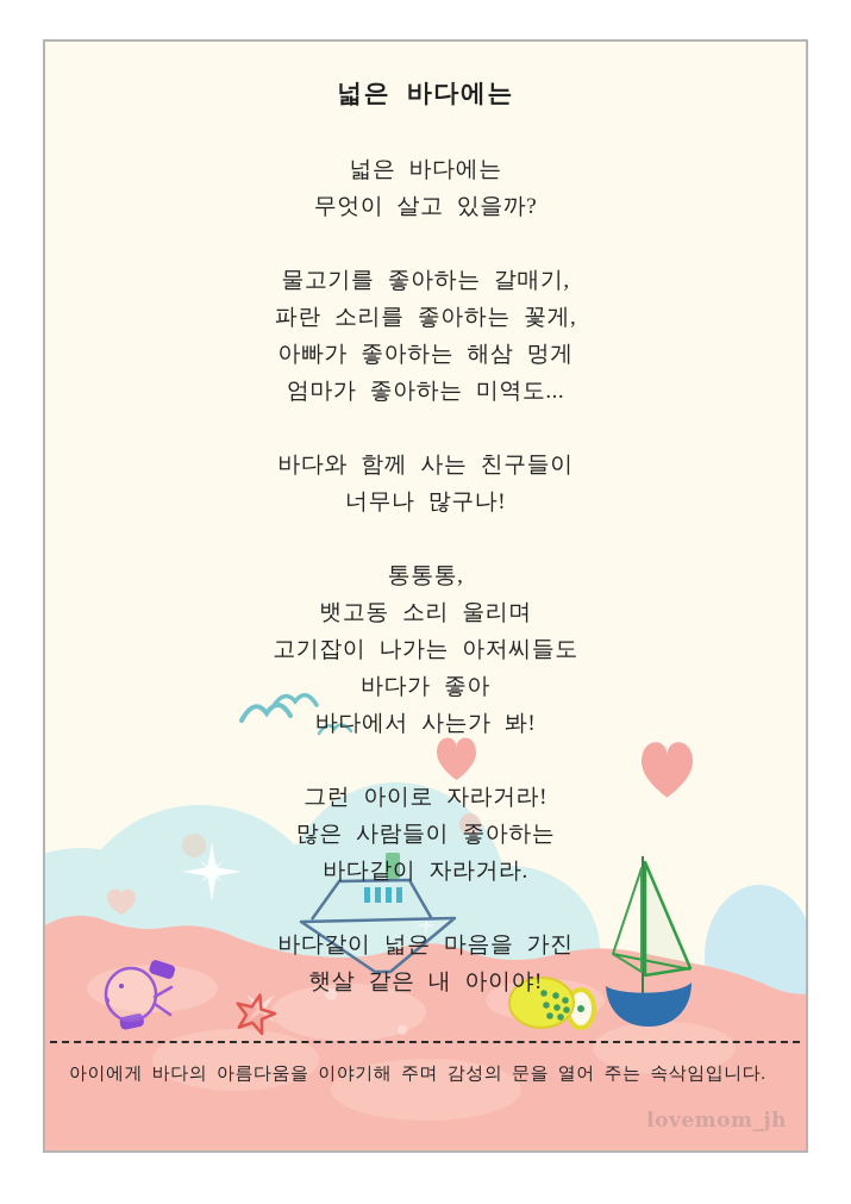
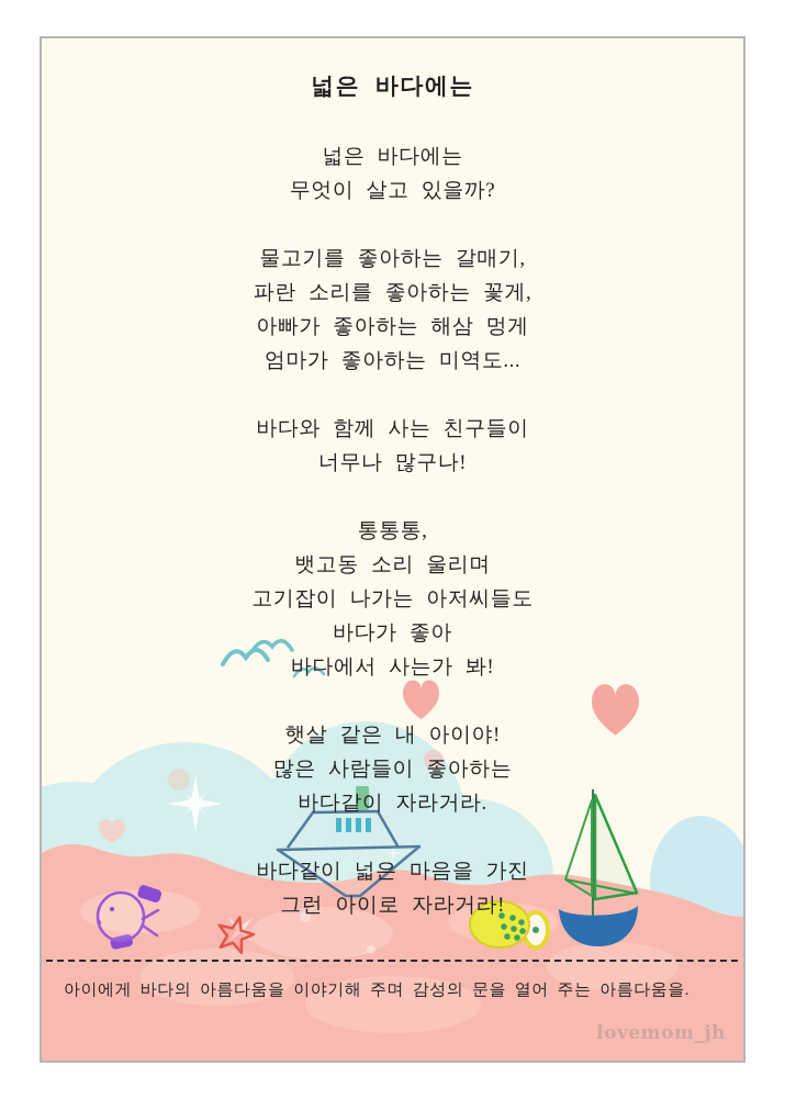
  넓은 바다에는
  넓은 바다에는
  무엇이 살고 있을까?
  물고기를 좋아하는 갈매기,
  파란 소리를 좋아하는 꽃게,
  아빠가 좋아하는 해삼 멍게
  엄마가 좋아하는 미역도...
  바다와 함께 사는 친구들이
  너무나 많구나!
  통통통,
  뱃고동 소리 울리며
  고기잡이 나가는 아저씨들도
  바다가 좋아
  바다에서 사는가 봐!
- 그런 아이로 자라거라!
+ 햇살 같은 내 아이야!
  많은 사람들이 좋아하는
  바다같이 자라거라.
  바다같이 넓은 마음을 가진
- 햇살 같은 내 아이야!
+ 그런 아이로 자라거라!
- 아이에게 바다의 아름다움을 이야기해 주며 감성의 문을 열어 주는 속삭임입니다.
+ 아이에게 바다의 아름다움을 이야기해 주며 감성의 문을 열어 주는 아름다움을.
  lovemom_jh
